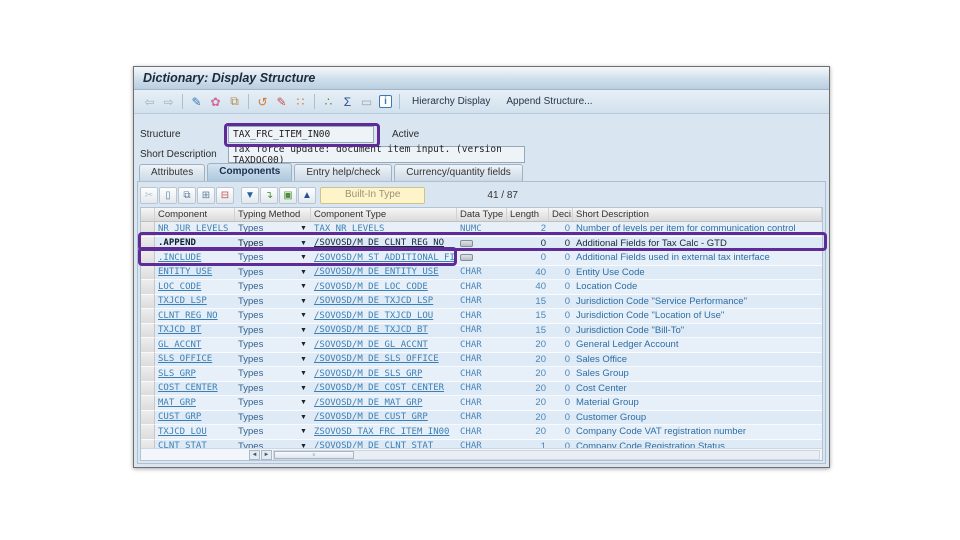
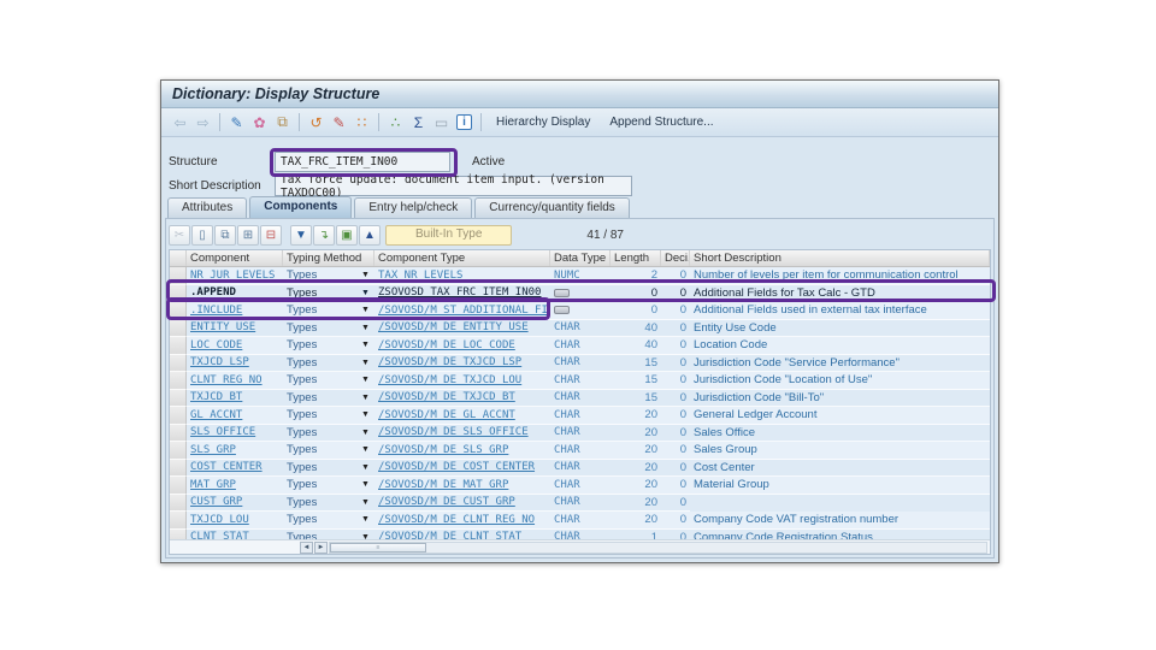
  Dictionary: Display Structure
  ⇦
  ⇨
  ✎
  ✿
  ⧉
  ↺
  ✎
  ∷
  ∴
  Σ
  ▭
  i
  Hierarchy Display
  Append Structure...
  Structure
  TAX_FRC_ITEM_IN00
  Active
  Short Description
  Tax force update: document item input. (version TAXDOC00)
  Attributes
  Components
  Entry help/check
  Currency/quantity fields
  ✂
  ▯
  ⧉
  ⊞
  ⊟
  ▼
  ↴
  ▣
  ▲
  Built-In Type
  41 / 87
  Component
  Typing Method
  Component Type
  Data Type
  Length
  Deci.
  Short Description
  NR_JUR_LEVELS
  Types
  TAX_NR_LEVELS
  NUMC
  2
  0
  Number of levels per item for communication control
  .APPEND
  Types
- /SOVOSD/M_DE_CLNT_REG_NO
+ ZSOVOSD_TAX_FRC_ITEM_IN00
  0
  0
  Additional Fields for Tax Calc - GTD
  .INCLUDE
  Types
  /SOVOSD/M_ST_ADDITIONAL_FI
  0
  0
  Additional Fields used in external tax interface
  ENTITY_USE
  Types
  /SOVOSD/M_DE_ENTITY_USE
  CHAR
  40
  0
  Entity Use Code
  LOC_CODE
  Types
  /SOVOSD/M_DE_LOC_CODE
  CHAR
  40
  0
  Location Code
  TXJCD_LSP
  Types
  /SOVOSD/M_DE_TXJCD_LSP
  CHAR
  15
  0
  Jurisdiction Code "Service Performance"
  CLNT_REG_NO
  Types
  /SOVOSD/M_DE_TXJCD_LOU
  CHAR
  15
  0
  Jurisdiction Code "Location of Use"
  TXJCD_BT
  Types
  /SOVOSD/M_DE_TXJCD_BT
  CHAR
  15
  0
  Jurisdiction Code "Bill-To"
  GL_ACCNT
  Types
  /SOVOSD/M_DE_GL_ACCNT
  CHAR
  20
  0
  General Ledger Account
  SLS_OFFICE
  Types
  /SOVOSD/M_DE_SLS_OFFICE
  CHAR
  20
  0
  Sales Office
  SLS_GRP
  Types
  /SOVOSD/M_DE_SLS_GRP
  CHAR
  20
  0
  Sales Group
  COST_CENTER
  Types
  /SOVOSD/M_DE_COST_CENTER
  CHAR
  20
  0
  Cost Center
  MAT_GRP
  Types
  /SOVOSD/M_DE_MAT_GRP
  CHAR
  20
  0
  Material Group
  CUST_GRP
  Types
  /SOVOSD/M_DE_CUST_GRP
  CHAR
  20
  0
- Customer Group
  TXJCD_LOU
  Types
- ZSOVOSD_TAX_FRC_ITEM_IN00
+ /SOVOSD/M_DE_CLNT_REG_NO
  CHAR
  20
  0
  Company Code VAT registration number
  CLNT_STAT
  Types
  /SOVOSD/M_DE_CLNT_STAT
  CHAR
  1
  0
  Company Code Registration Status
